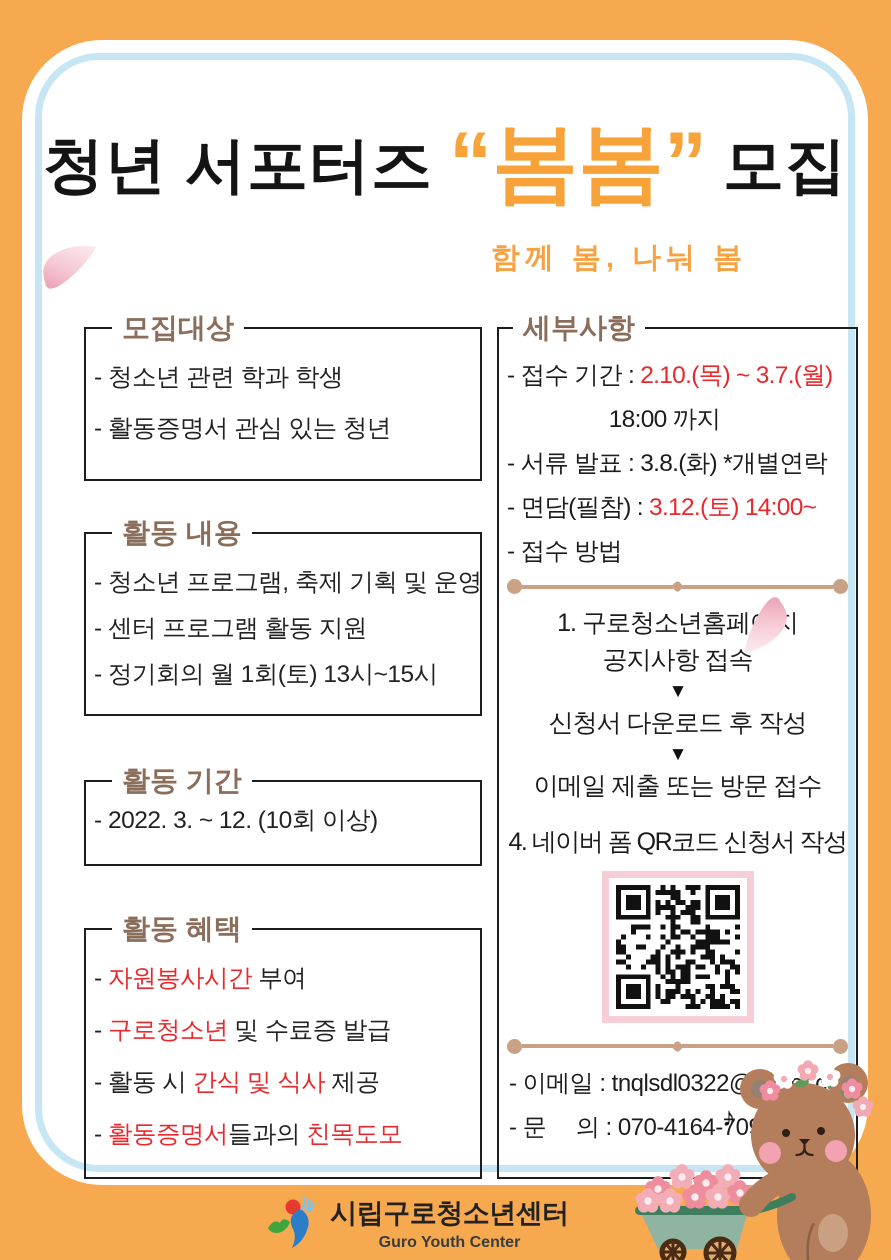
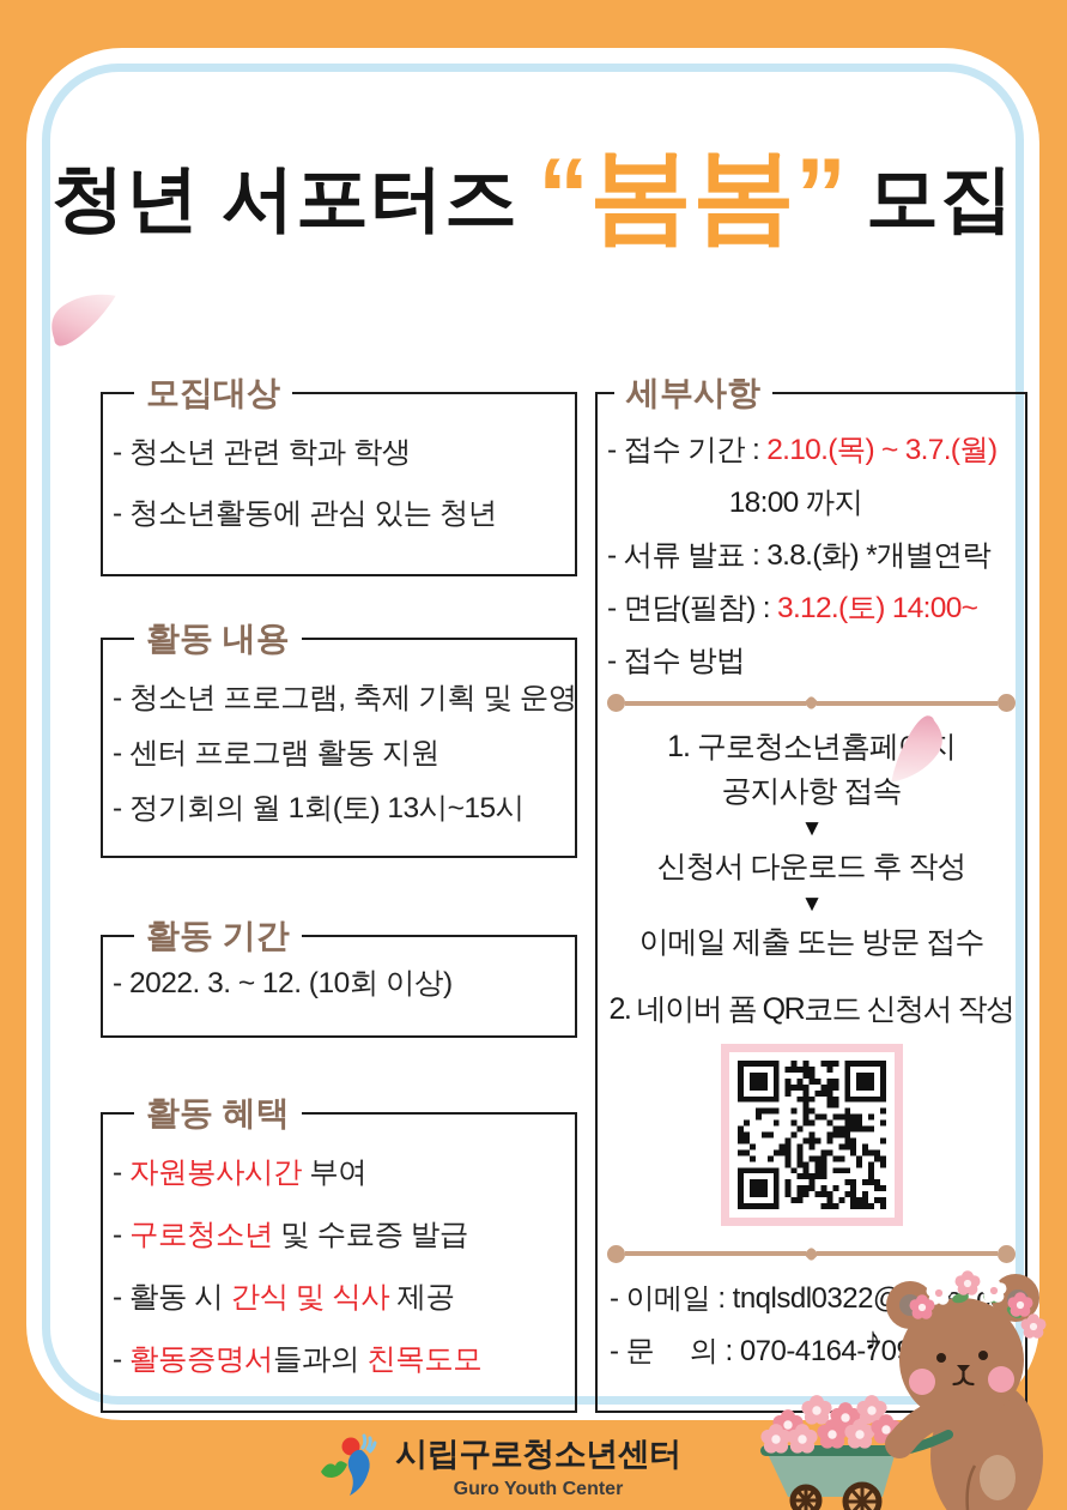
  청년 서포터즈
  “봄봄”
  모집
- 함께 봄, 나눠 봄
  모집대상
  - 청소년 관련 학과 학생
- - 활동증명서 관심 있는 청년
+ - 청소년활동에 관심 있는 청년
  활동 내용
  - 청소년 프로그램, 축제 기획 및 운영
  - 센터 프로그램 활동 지원
  - 정기회의 월 1회(토) 13시~15시
  활동 기간
  - 2022. 3. ~ 12. (10회 이상)
  활동 혜택
  - 자원봉사시간 부여
  - 구로청소년 및 수료증 발급
  - 활동 시 간식 및 식사 제공
  - 활동증명서들과의 친목도모
  세부사항
  - 접수 기간 : 2.10.(목) ~ 3.7.(월)
  18:00 까지
  - 서류 발표 : 3.8.(화) *개별연락
  - 면담(필참) : 3.12.(토) 14:00~
  - 접수 방법
  1. 구로청소년홈페
  공지사항 접속
  ▼
  신청서 다운로드 후 작성
  ▼
  이메일 제출 또는 방문 접수
- 4. 네이버 폼 QR코드 신청서 작성
+ 2. 네이버 폼 QR코드 신청서 작성
  - 이메일 : tnqlsdl0322@.c
  - 문 의 : 070-4164-70
  ♪
  시립구로청소년센터
  Guro Youth Center
